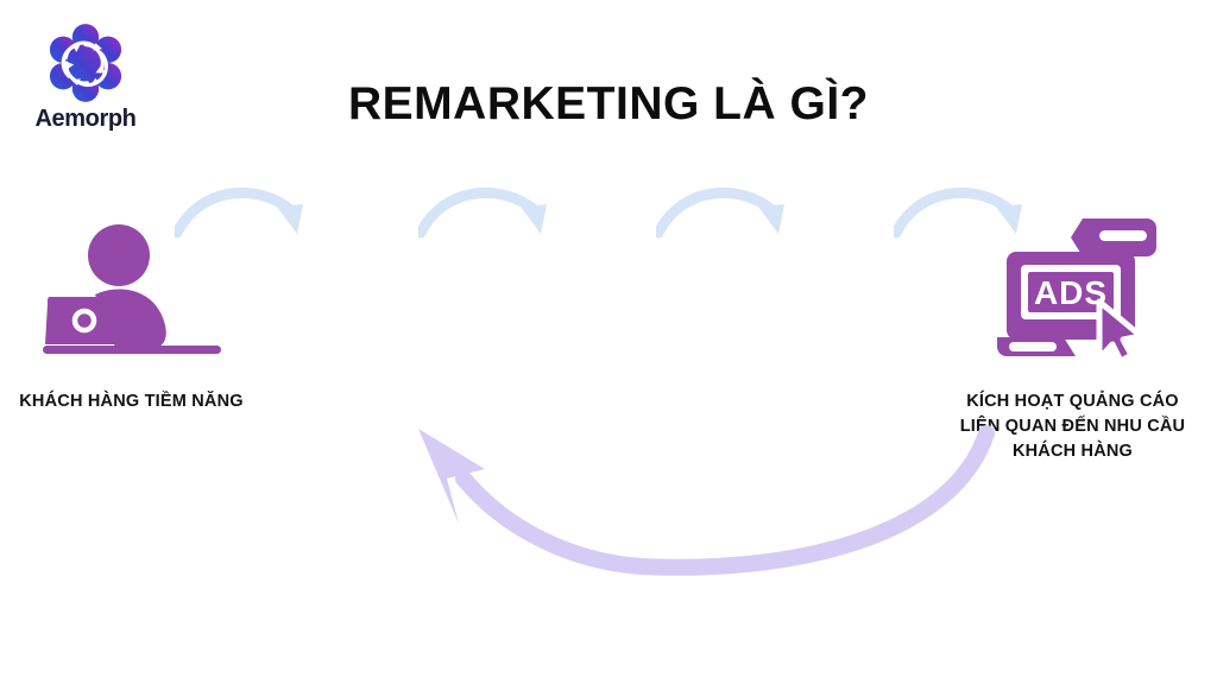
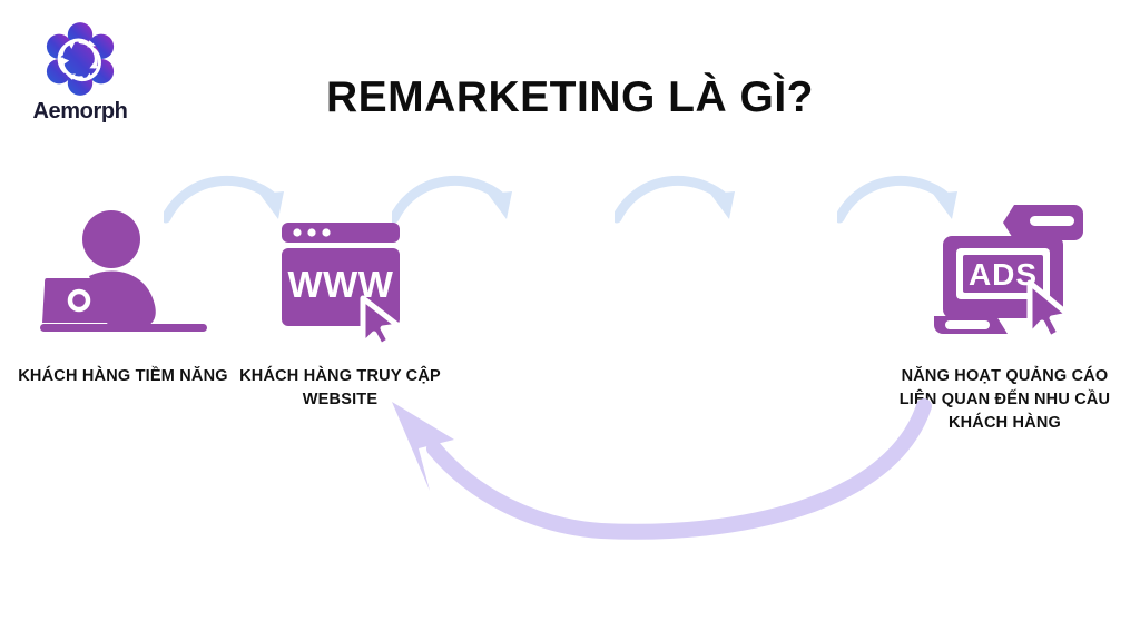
  Aemorph
  REMARKETING LÀ GÌ?
  KHÁCH HÀNG TIỀM NĂNG
+ WWW
+ KHÁCH HÀNG TRUY CẬP WEBSITE
  ADS
- KÍCH HOẠT QUẢNG CÁO LIÊN QUAN ĐẾN NHU CẦU KHÁCH HÀNG
+ NĂNG HOẠT QUẢNG CÁO LIÊN QUAN ĐẾN NHU CẦU KHÁCH HÀNG
